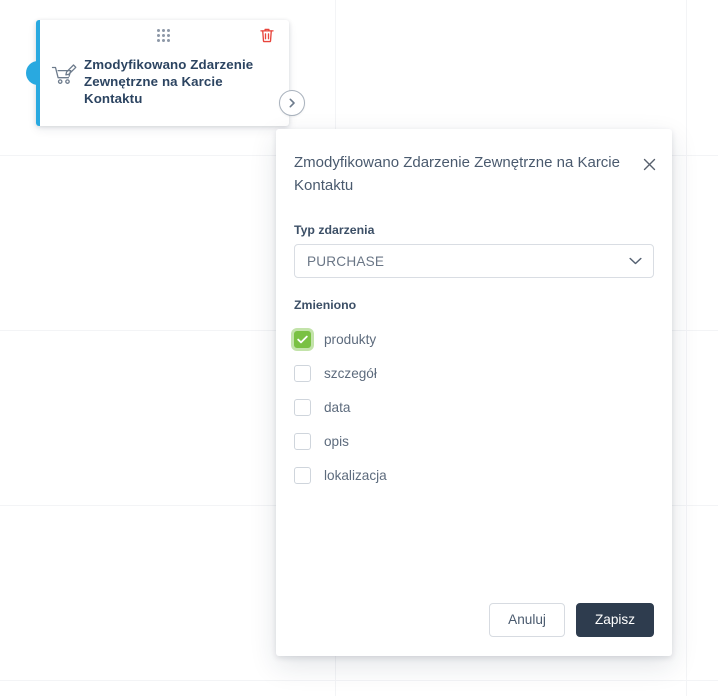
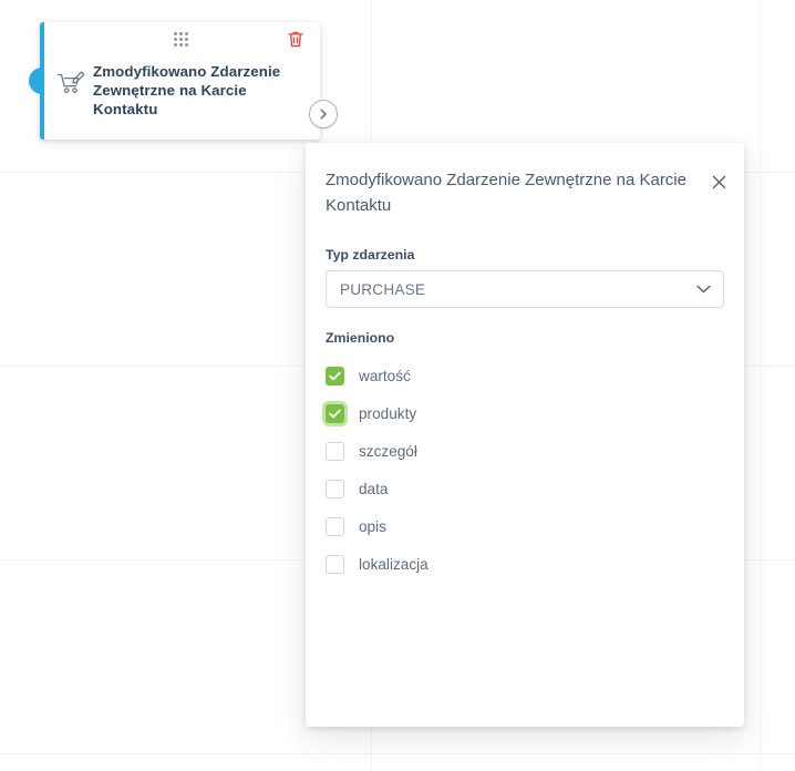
  Zmodyfikowano Zdarzenie Zewnętrzne na Karcie Kontaktu
  Zmodyfikowano Zdarzenie Zewnętrzne na Karcie Kontaktu
  Typ zdarzenia
  PURCHASE
  Zmieniono
+ wartość
  produkty
  szczegół
  data
  opis
  lokalizacja
- Anuluj
- Zapisz
